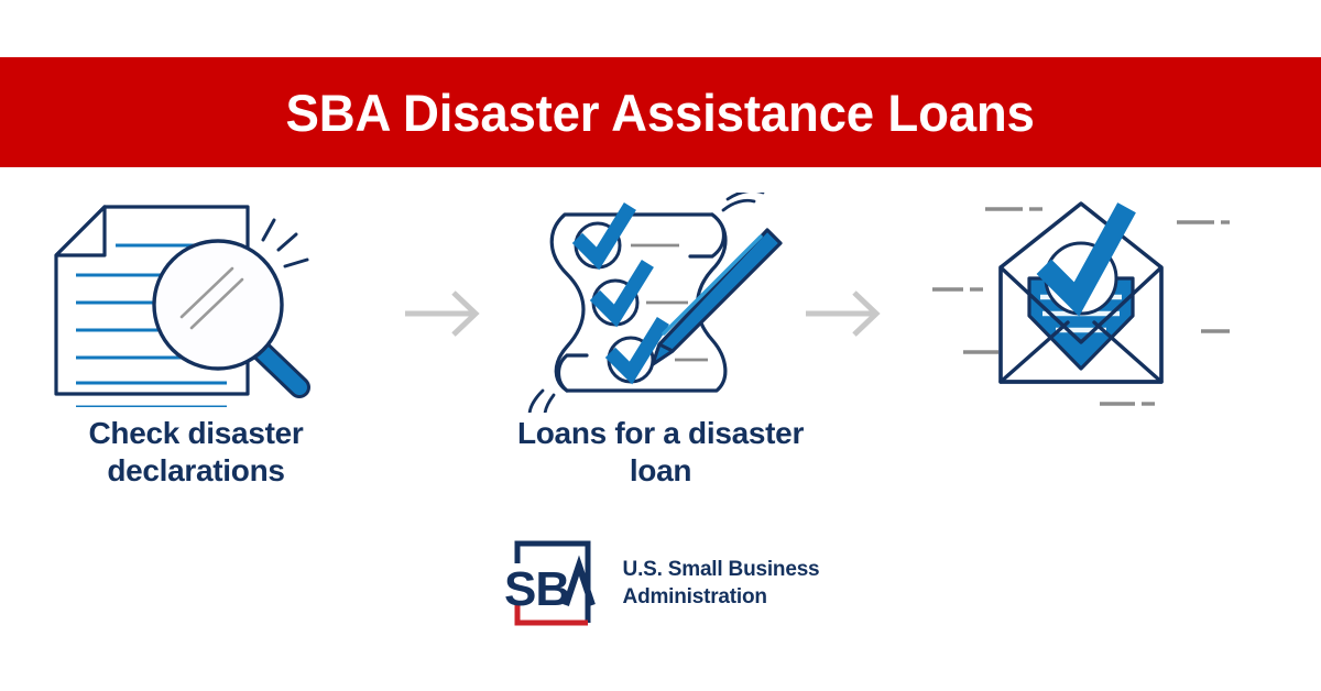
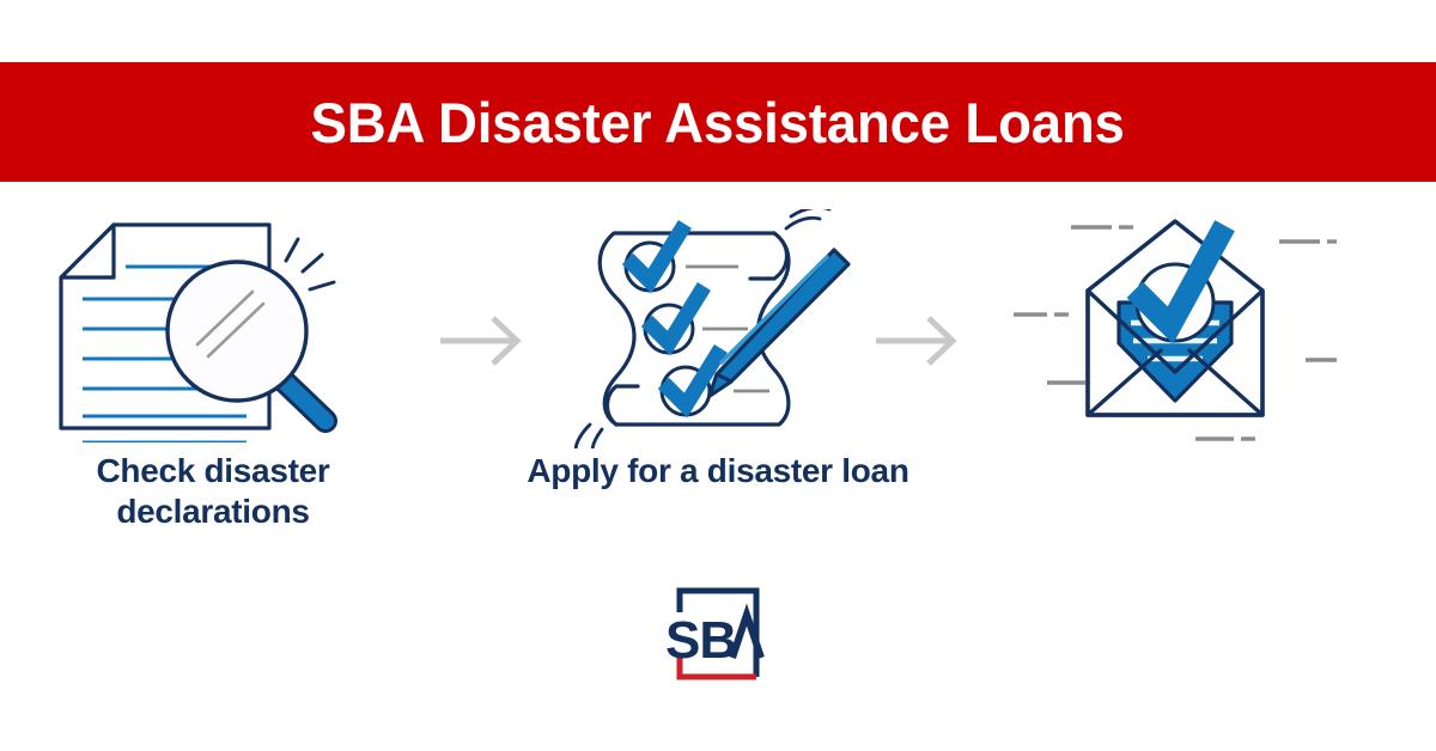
  SBA Disaster Assistance Loans
  Check disaster declarations
- Loans for a disaster loan
+ Apply for a disaster loan
  SB
- U.S. Small Business
- Administration
